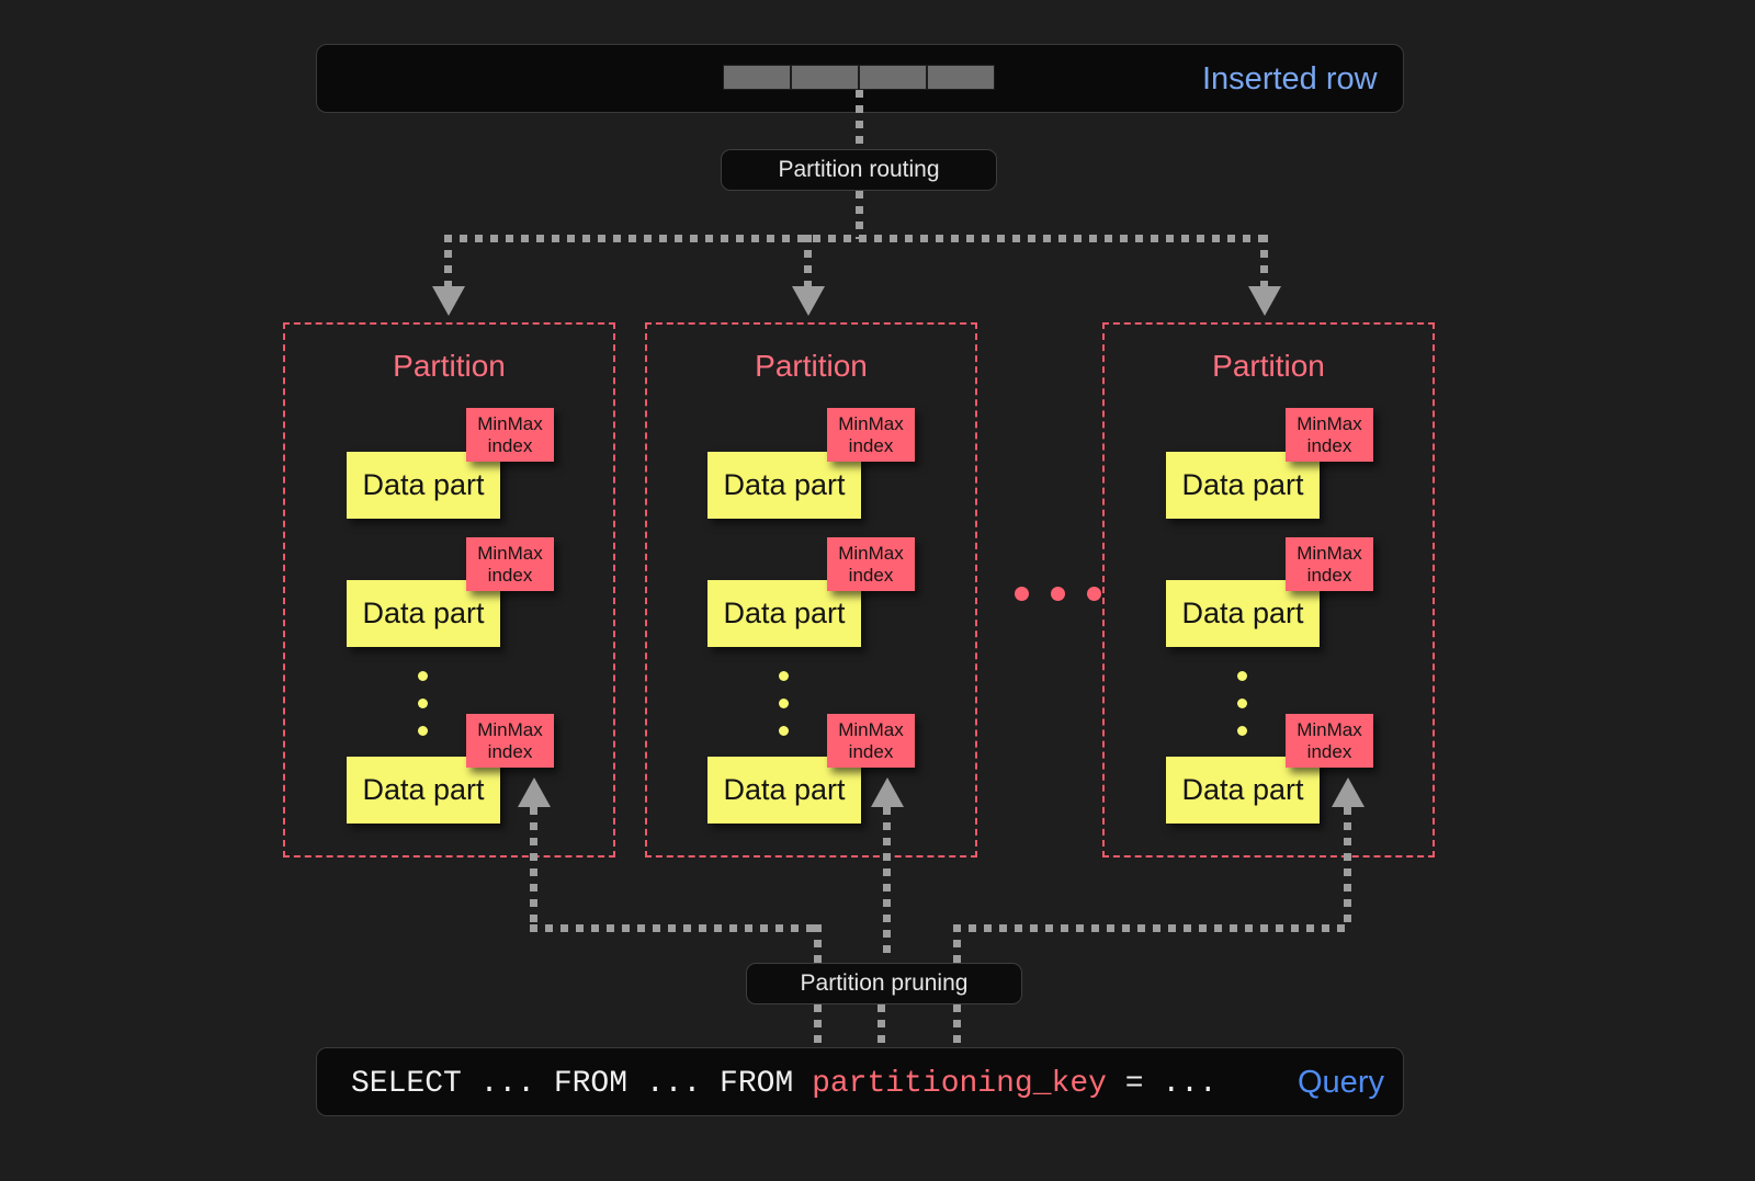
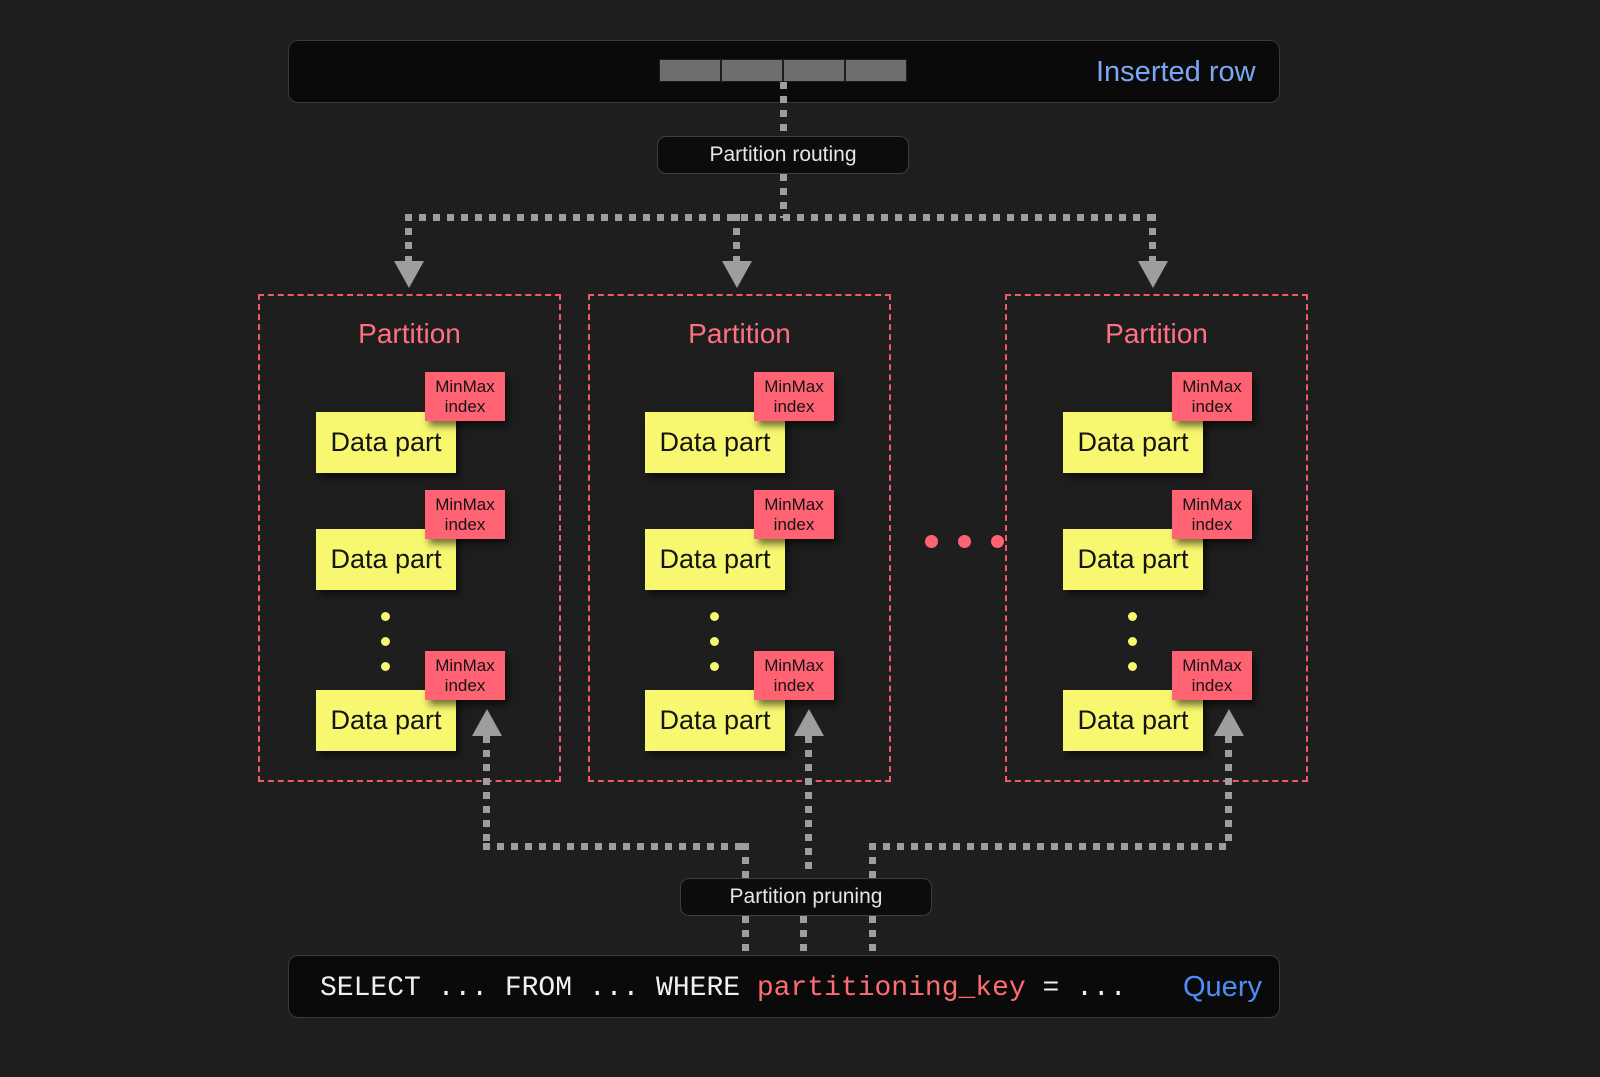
  Inserted row
  Partition routing
  Partition
  Data part
  MinMax
  index
  Data part
  MinMax
  index
  Data part
  MinMax
  index
  Partition
  Data part
  MinMax
  index
  Data part
  MinMax
  index
  Data part
  MinMax
  index
  Partition
  Data part
  MinMax
  index
  Data part
  MinMax
  index
  Data part
  MinMax
  index
  Partition pruning
- SELECT ... FROM ... FROM partitioning_key = ...
+ SELECT ... FROM ... WHERE partitioning_key = ...
  Query
